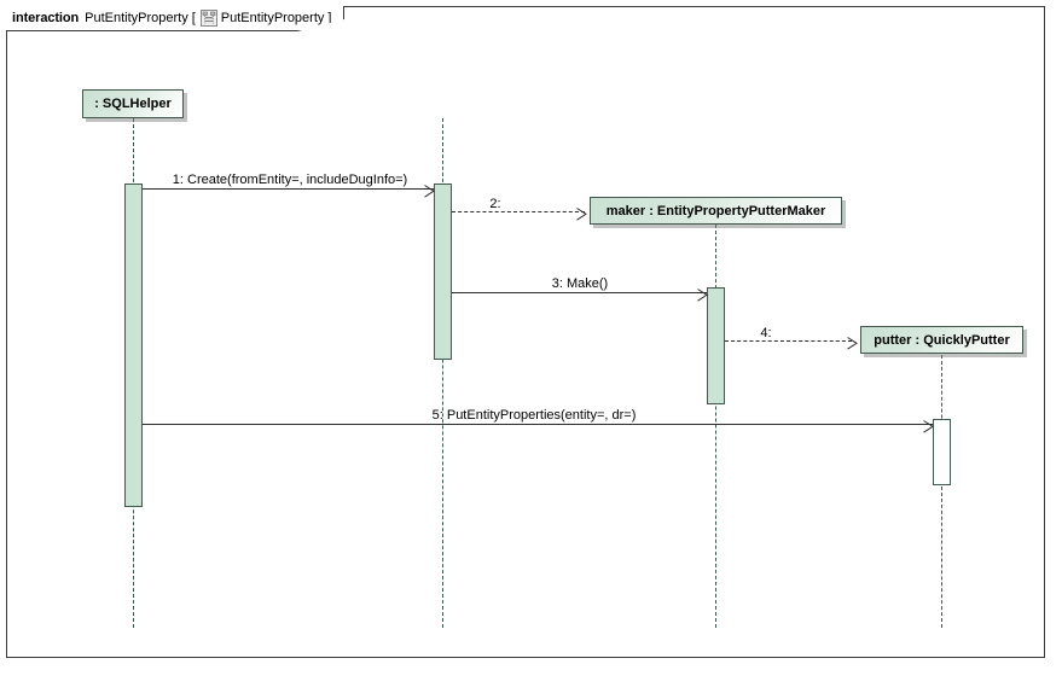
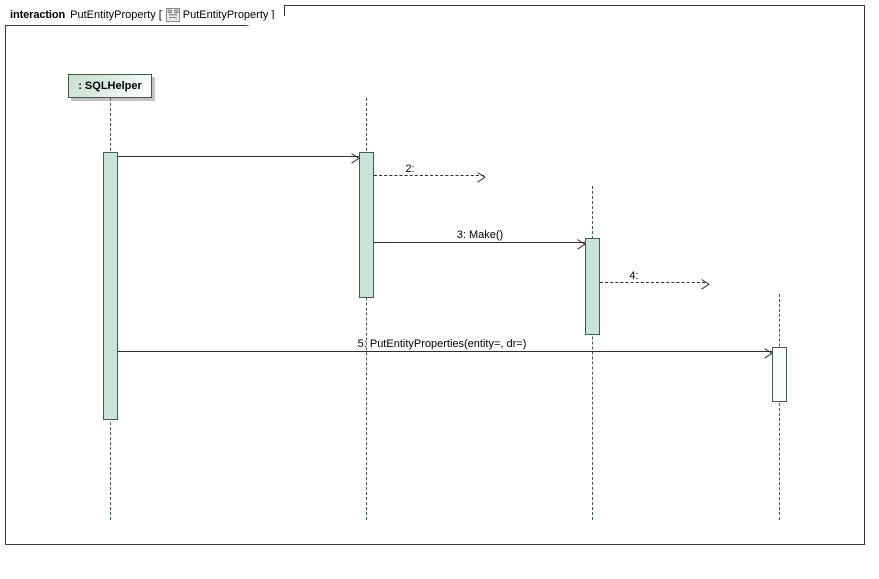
  interaction
  PutEntityProperty
  [
  PutEntityProperty
  ]
  : SQLHelper
- maker : EntityPropertyPutterMaker
- putter : QuicklyPutter
- 1: Create(fromEntity=, includeDugInfo=)
  2:
  3: Make()
  4:
  5: PutEntityProperties(entity=, dr=)
